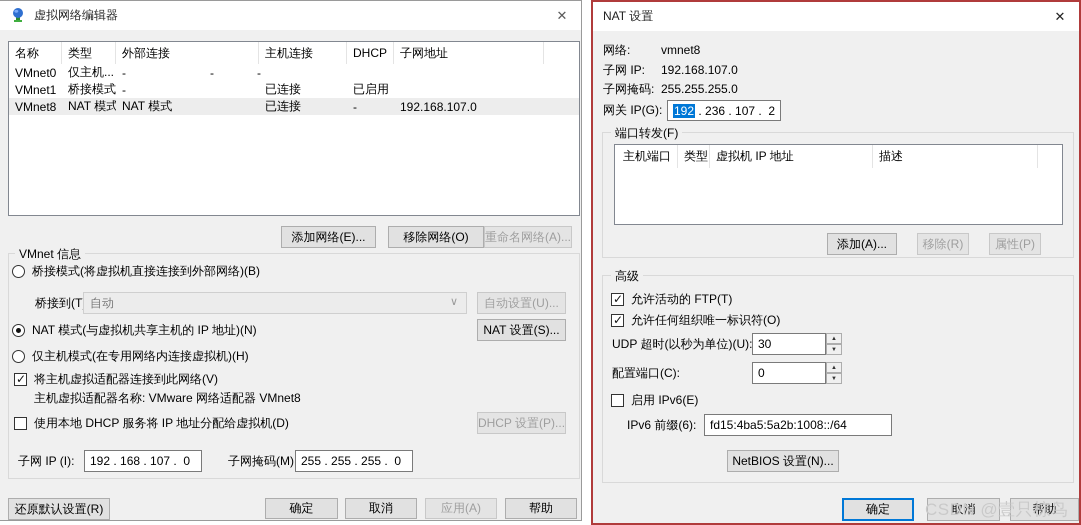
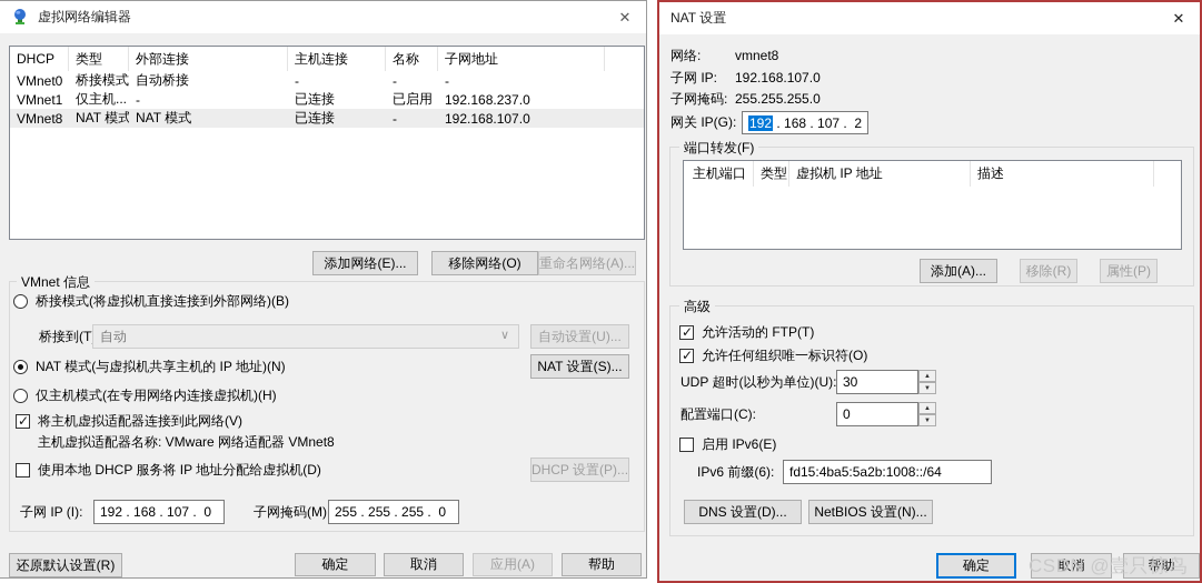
  虚拟网络编辑器
  ✕
- 名称
+ DHCP
  类型
  外部连接
  主机连接
- DHCP
+ 名称
  子网地址
  VMnet0
- 仅主机...
+ 桥接模式
+ 自动桥接
  -
  -
  -
  VMnet1
- 桥接模式
+ 仅主机...
  -
  已连接
  已启用
+ 192.168.237.0
  VMnet8
  NAT 模式
  NAT 模式
  已连接
  -
  192.168.107.0
  添加网络(E)...
  移除网络(O)
  重命名网络(A)...
  VMnet 信息
  桥接模式(将虚拟机直接连接到外部网络)(B)
  桥接到(T
  自动
  自动设置(U)...
  NAT 模式(与虚拟机共享主机的 IP 地址)(N)
  NAT 设置(S)...
  仅主机模式(在专用网络内连接虚拟机)(H)
  将主机虚拟适配器连接到此网络(V)
  主机虚拟适配器名称: VMware 网络适配器 VMnet8
  使用本地 DHCP 服务将 IP 地址分配给虚拟机(D)
  DHCP 设置(P)...
  子网 IP (I):
  192 . 168 . 107 . 0
  子网掩码(M)
  255 . 255 . 255 . 0
  还原默认设置(R)
  确定
  取消
  应用(A)
  帮助
  NAT 设置
  ✕
  网络:
  vmnet8
  子网 IP:
  192.168.107.0
  子网掩码:
  255.255.255.0
  网关 IP(G):
  192
- . 236 . 107 . 2
+ . 168 . 107 . 2
  端口转发(F)
  主机端口
  类型
  虚拟机 IP 地址
  描述
  添加(A)...
  移除(R)
  属性(P)
  高级
  允许活动的 FTP(T)
  允许任何组织唯一标识符(O)
  UDP 超时(以秒为单位)(U):
  30
  配置端口(C):
  0
  启用 IPv6(E)
  IPv6 前缀(6):
  fd15:4ba5:5a2b:1008::/64
+ DNS 设置(D)...
  NetBIOS 设置(N)...
  确定
  取消
  帮助
  CSDN @壹只椋鸟
